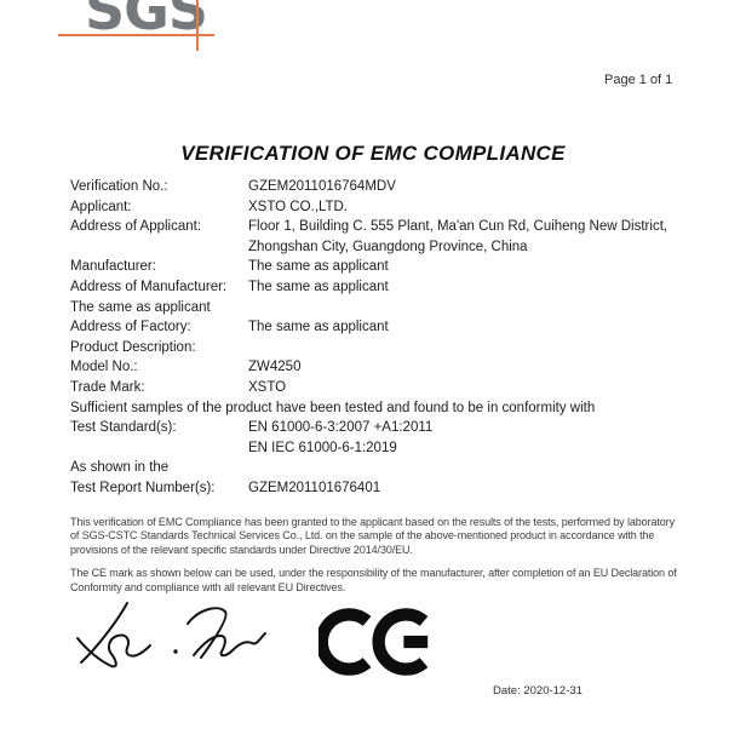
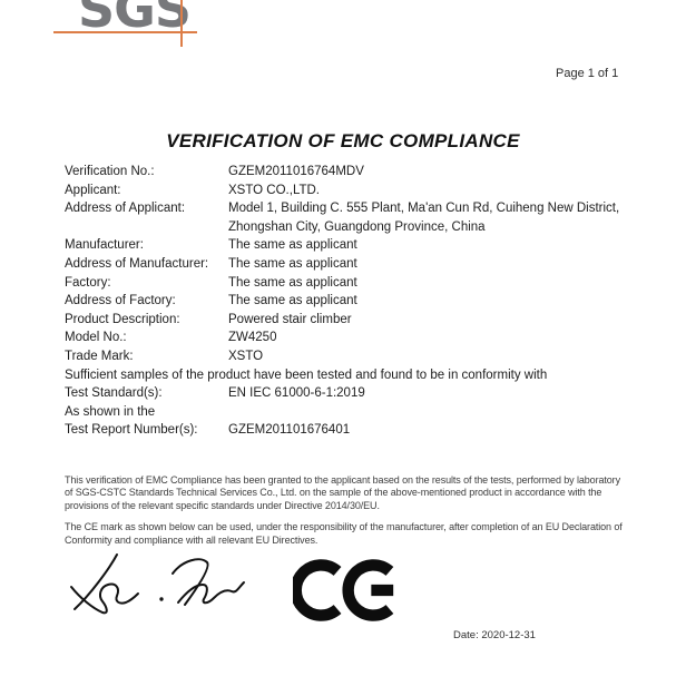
  SGS
  Page 1 of 1
  VERIFICATION OF EMC COMPLIANCE
  Verification No.:
  GZEM2011016764MDV
  Applicant:
  XSTO CO.,LTD.
  Address of Applicant:
- Floor 1, Building C. 555 Plant, Ma'an Cun Rd, Cuiheng New District, Zhongshan City, Guangdong Province, China
+ Model 1, Building C. 555 Plant, Ma'an Cun Rd, Cuiheng New District, Zhongshan City, Guangdong Province, China
  Manufacturer:
  The same as applicant
  Address of Manufacturer:
  The same as applicant
+ Factory:
  The same as applicant
  Address of Factory:
  The same as applicant
  Product Description:
+ Powered stair climber
  Model No.:
  ZW4250
  Trade Mark:
  XSTO
  Sufficient samples of the product have been tested and found to be in conformity with
  Test Standard(s):
- EN 61000-6-3:2007 +A1:2011
  EN IEC 61000-6-1:2019
  As shown in the
  Test Report Number(s):
  GZEM201101676401
  This verification of EMC Compliance has been granted to the applicant based on the results of the tests, performed by laboratory of SGS-CSTC Standards Technical Services Co., Ltd. on the sample of the above-mentioned product in accordance with the provisions of the relevant specific standards under Directive 2014/30/EU.
  The CE mark as shown below can be used, under the responsibility of the manufacturer, after completion of an EU Declaration of Conformity and compliance with all relevant EU Directives.
  Date: 2020-12-31
